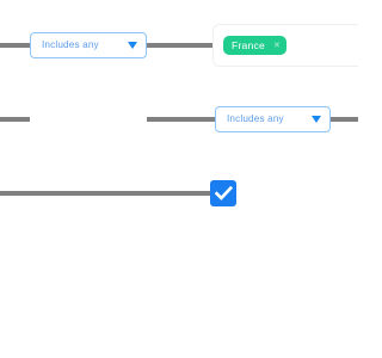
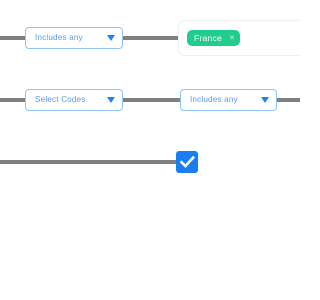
  Includes any
  France
+ Select Codes
  Includes any
